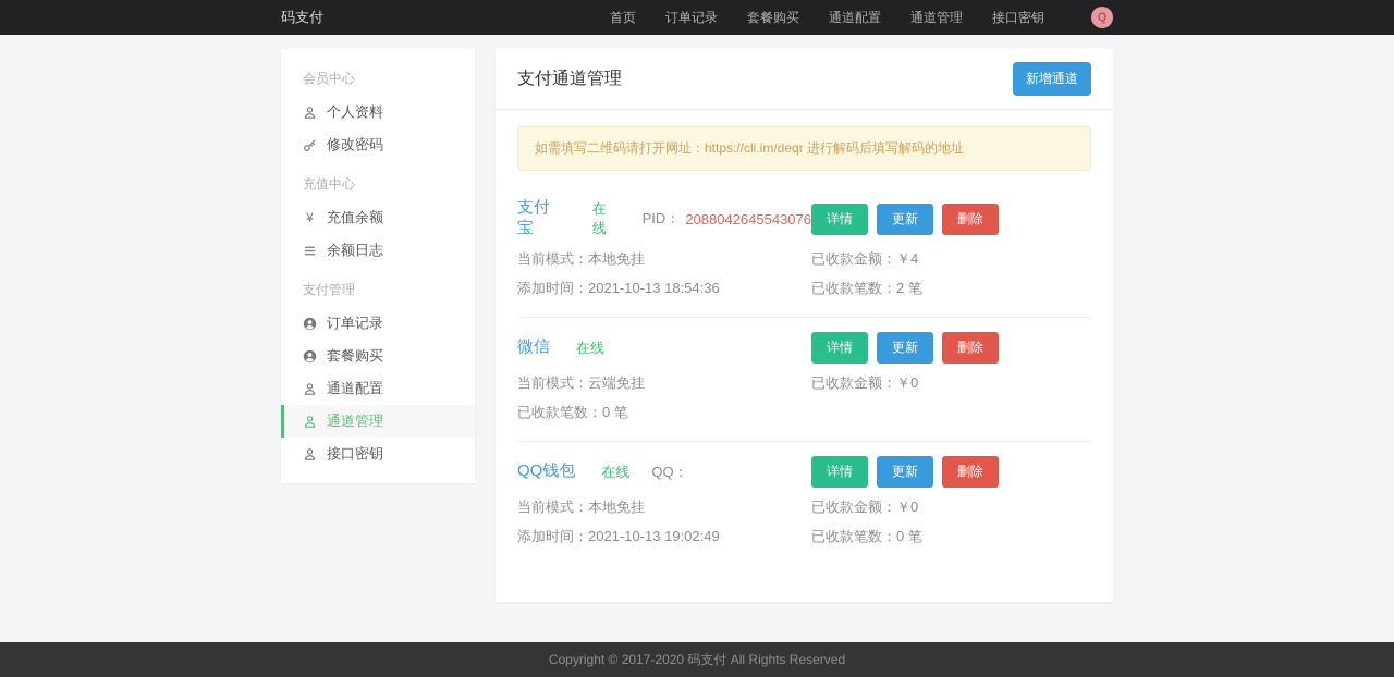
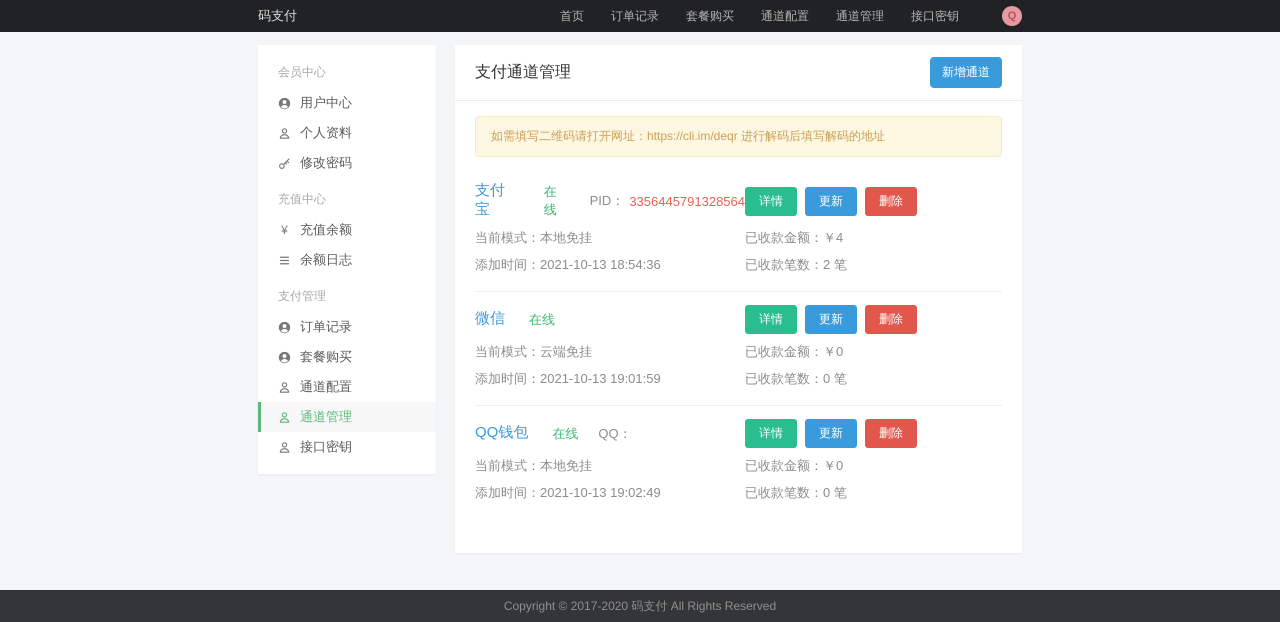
  码支付
  首页
  订单记录
  套餐购买
  通道配置
  通道管理
  接口密钥
  Q
  会员中心
+ 用户中心
  个人资料
  修改密码
  充值中心
  ¥
  充值余额
  余额日志
  支付管理
  订单记录
  套餐购买
  通道配置
  通道管理
  接口密钥
  支付通道管理
  新增通道
  如需填写二维码请打开网址：https://cli.im/deqr 进行解码后填写解码的地址
  支付宝
  在线
  PID：
- 2088042645543076
+ 3356445791328564
  详情
  更新
  删除
  当前模式：本地免挂
  已收款金额：￥4
  添加时间：2021-10-13 18:54:36
  已收款笔数：2 笔
  微信
  在线
  详情
  更新
  删除
  当前模式：云端免挂
  已收款金额：￥0
+ 添加时间：2021-10-13 19:01:59
  已收款笔数：0 笔
  QQ钱包
  在线
  QQ：
  详情
  更新
  删除
  当前模式：本地免挂
  已收款金额：￥0
  添加时间：2021-10-13 19:02:49
  已收款笔数：0 笔
  Copyright © 2017-2020 码支付 All Rights Reserved
